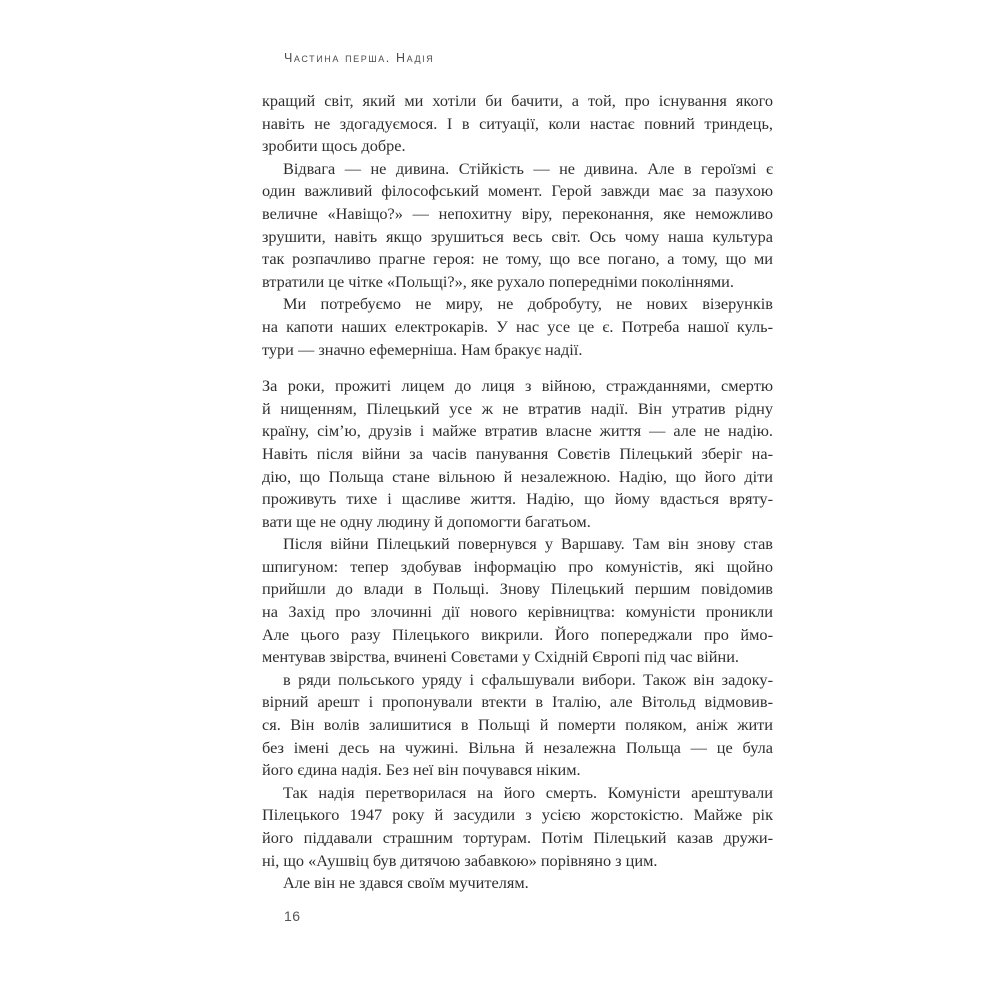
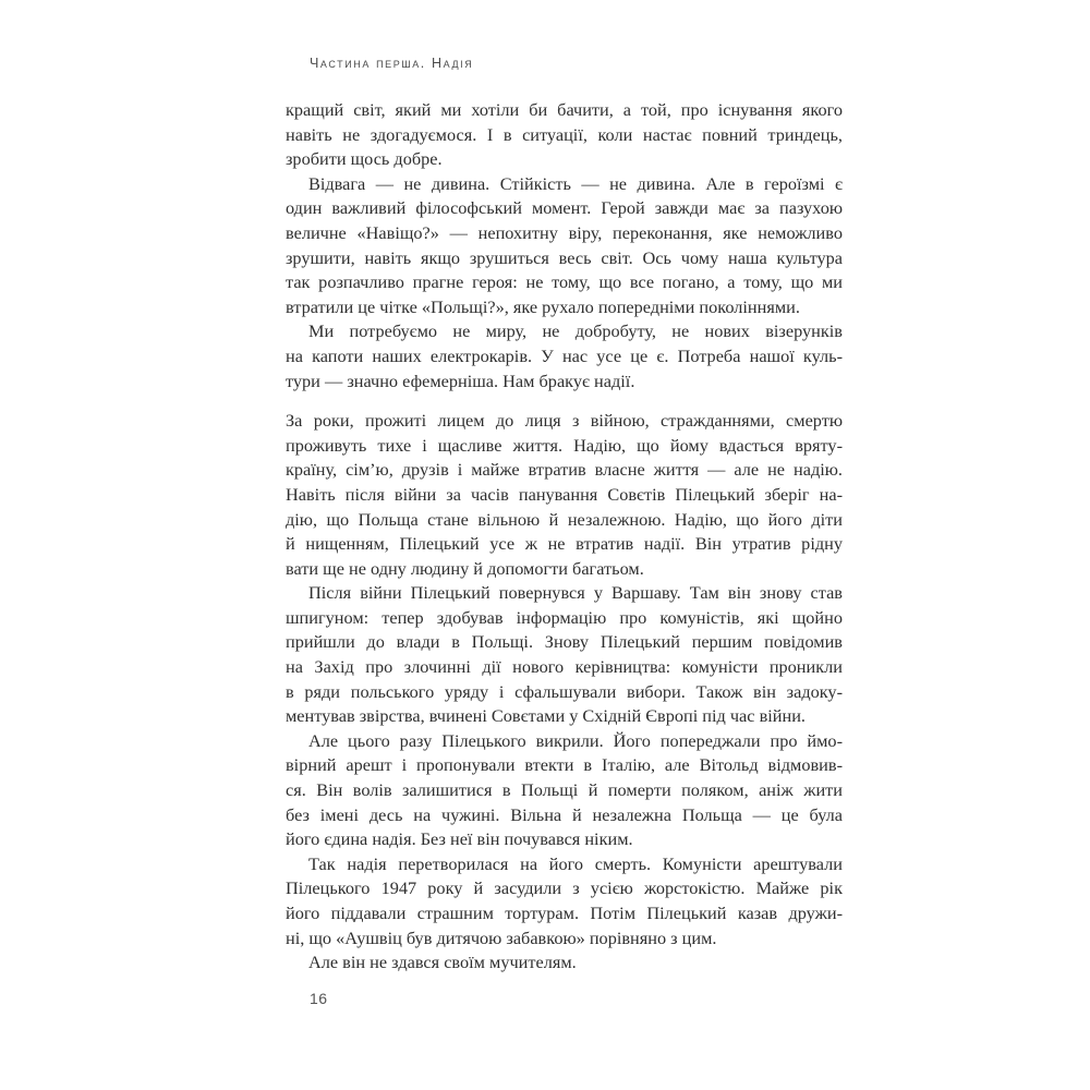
  Частина перша. Надія
  кращий світ, який ми хотіли би бачити, а той, про існування якого
  навіть не здогадуємося. І в ситуації, коли настає повний триндець,
  зробити щось добре.
  Відвага — не дивина. Стійкість — не дивина. Але в героїзмі є
  один важливий філософський момент. Герой завжди має за пазухою
  величне «Навіщо?» — непохитну віру, переконання, яке неможливо
  зрушити, навіть якщо зрушиться весь світ. Ось чому наша культура
  так розпачливо прагне героя: не тому, що все погано, а тому, що ми
  втратили це чітке «Польщі?», яке рухало попередніми поколіннями.
  Ми потребуємо не миру, не добробуту, не нових візерунків
  на капоти наших електрокарів. У нас усе це є. Потреба нашої куль-
  тури — значно ефемерніша. Нам бракує надії.
  За роки, прожиті лицем до лиця з війною, стражданнями, смертю
- й нищенням, Пілецький усе ж не втратив надії. Він утратив рідну
+ проживуть тихе і щасливе життя. Надію, що йому вдасться вряту-
  країну, сім’ю, друзів і майже втратив власне життя — але не надію.
  Навіть після війни за часів панування Совєтів Пілецький зберіг на-
  дію, що Польща стане вільною й незалежною. Надію, що його діти
- проживуть тихе і щасливе життя. Надію, що йому вдасться вряту-
+ й нищенням, Пілецький усе ж не втратив надії. Він утратив рідну
  вати ще не одну людину й допомогти багатьом.
  Після війни Пілецький повернувся у Варшаву. Там він знову став
  шпигуном: тепер здобував інформацію про комуністів, які щойно
  прийшли до влади в Польщі. Знову Пілецький першим повідомив
  на Захід про злочинні дії нового керівництва: комуністи проникли
- Але цього разу Пілецького викрили. Його попереджали про ймо-
+ в ряди польського уряду і сфальшували вибори. Також він задоку-
  ментував звірства, вчинені Совєтами у Східній Європі під час війни.
- в ряди польського уряду і сфальшували вибори. Також він задоку-
+ Але цього разу Пілецького викрили. Його попереджали про ймо-
  вірний арешт і пропонували втекти в Італію, але Вітольд відмовив-
  ся. Він волів залишитися в Польщі й померти поляком, аніж жити
  без імені десь на чужині. Вільна й незалежна Польща — це була
  його єдина надія. Без неї він почувався ніким.
  Так надія перетворилася на його смерть. Комуністи арештували
  Пілецького 1947 року й засудили з усією жорстокістю. Майже рік
  його піддавали страшним тортурам. Потім Пілецький казав дружи-
  ні, що «Аушвіц був дитячою забавкою» порівняно з цим.
  Але він не здався своїм мучителям.
  16
